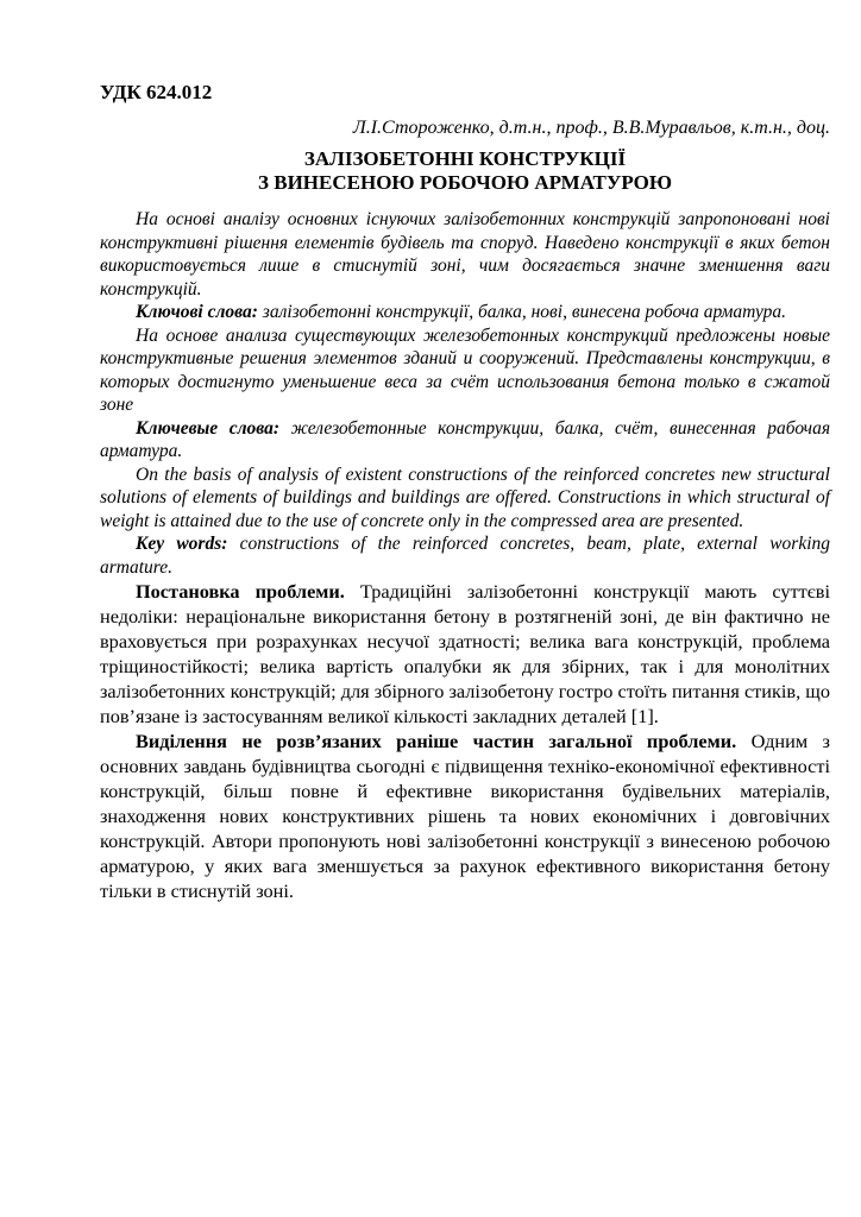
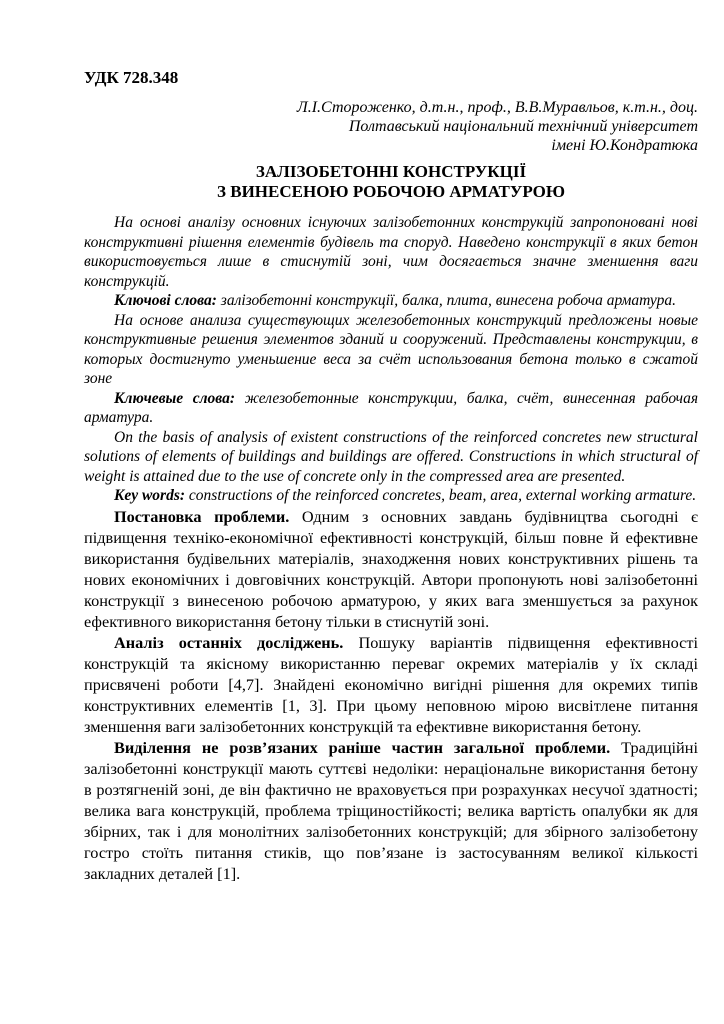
- УДК 624.012
+ УДК 728.348
  Л.І.Стороженко, д.т.н., проф., В.В.Муравльов, к.т.н., доц.
+ Полтавський національний технічний університет
+ імені Ю.Кондратюка
  ЗАЛІЗОБЕТОННІ КОНСТРУКЦІЇ
  З ВИНЕСЕНОЮ РОБОЧОЮ АРМАТУРОЮ
  На основі аналізу основних існуючих залізобетонних конструкцій запропоновані нові конструктивні рішення елементів будівель та споруд. Наведено конструкції в яких бетон використовується лише в стиснутій зоні, чим досягається значне зменшення ваги конструкцій.
- Ключові слова: залізобетонні конструкції, балка, нові, винесена робоча арматура.
+ Ключові слова: залізобетонні конструкції, балка, плита, винесена робоча арматура.
  На основе анализа существующих железобетонных конструкций предложены новые конструктивные решения элементов зданий и сооружений. Представлены конструкции, в которых достигнуто уменьшение веса за счёт использования бетона только в сжатой зоне
  Ключевые слова: железобетонные конструкции, балка, счёт, винесенная рабочая арматура.
  On the basis of analysis of existent constructions of the reinforced concretes new structural solutions of elements of buildings and buildings are offered. Constructions in which structural of weight is attained due to the use of concrete only in the compressed area are presented.
- Key words: constructions of the reinforced concretes, beam, plate, external working armature.
+ Key words: constructions of the reinforced concretes, beam, area, external working armature.
- Постановка проблеми. Традиційні залізобетонні конструкції мають суттєві недоліки: нераціональне використання бетону в розтягненій зоні, де він фактично не враховується при розрахунках несучої здатності; велика вага конструкцій, проблема тріщиностійкості; велика вартість опалубки як для збірних, так і для монолітних залізобетонних конструкцій; для збірного залізобетону гостро стоїть питання стиків, що пов’язане із застосуванням великої кількості закладних деталей [1].
+ Постановка проблеми. Одним з основних завдань будівництва сьогодні є підвищення техніко-економічної ефективності конструкцій, більш повне й ефективне використання будівельних матеріалів, знаходження нових конструктивних рішень та нових економічних і довговічних конструкцій. Автори пропонують нові залізобетонні конструкції з винесеною робочою арматурою, у яких вага зменшується за рахунок ефективного використання бетону тільки в стиснутій зоні.
+ Аналіз останніх досліджень. Пошуку варіантів підвищення ефективності конструкцій та якісному використанню переваг окремих матеріалів у їх складі присвячені роботи [4,7]. Знайдені економічно вигідні рішення для окремих типів конструктивних елементів [1, 3]. При цьому неповною мірою висвітлене питання зменшення ваги залізобетонних конструкцій та ефективне використання бетону.
- Виділення не розв’язаних раніше частин загальної проблеми. Одним з основних завдань будівництва сьогодні є підвищення техніко-економічної ефективності конструкцій, більш повне й ефективне використання будівельних матеріалів, знаходження нових конструктивних рішень та нових економічних і довговічних конструкцій. Автори пропонують нові залізобетонні конструкції з винесеною робочою арматурою, у яких вага зменшується за рахунок ефективного використання бетону тільки в стиснутій зоні.
+ Виділення не розв’язаних раніше частин загальної проблеми. Традиційні залізобетонні конструкції мають суттєві недоліки: нераціональне використання бетону в розтягненій зоні, де він фактично не враховується при розрахунках несучої здатності; велика вага конструкцій, проблема тріщиностійкості; велика вартість опалубки як для збірних, так і для монолітних залізобетонних конструкцій; для збірного залізобетону гостро стоїть питання стиків, що пов’язане із застосуванням великої кількості закладних деталей [1].
